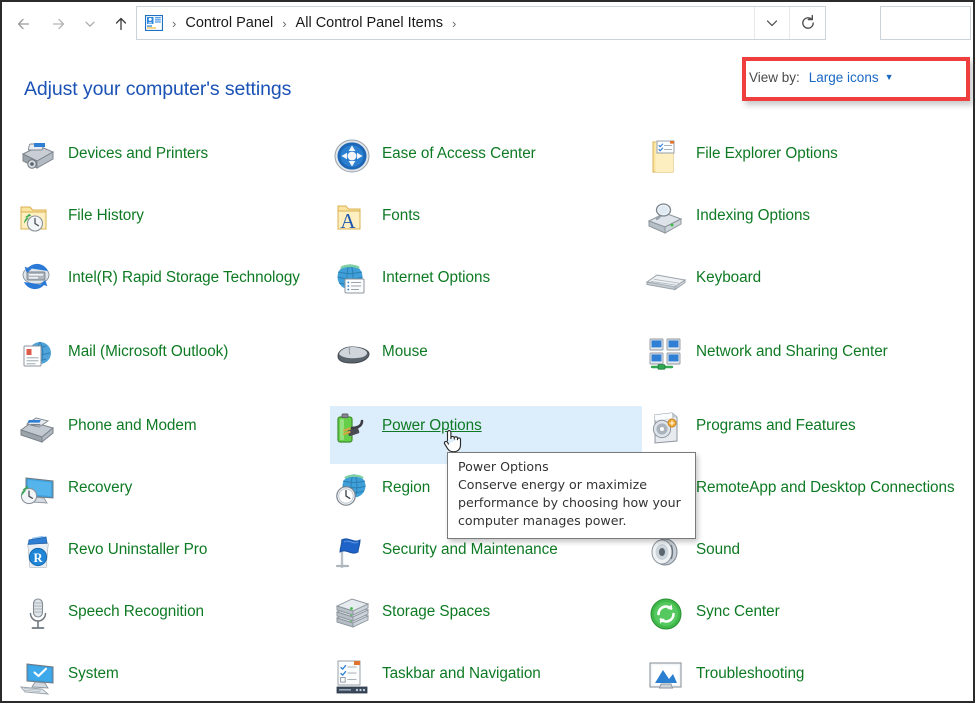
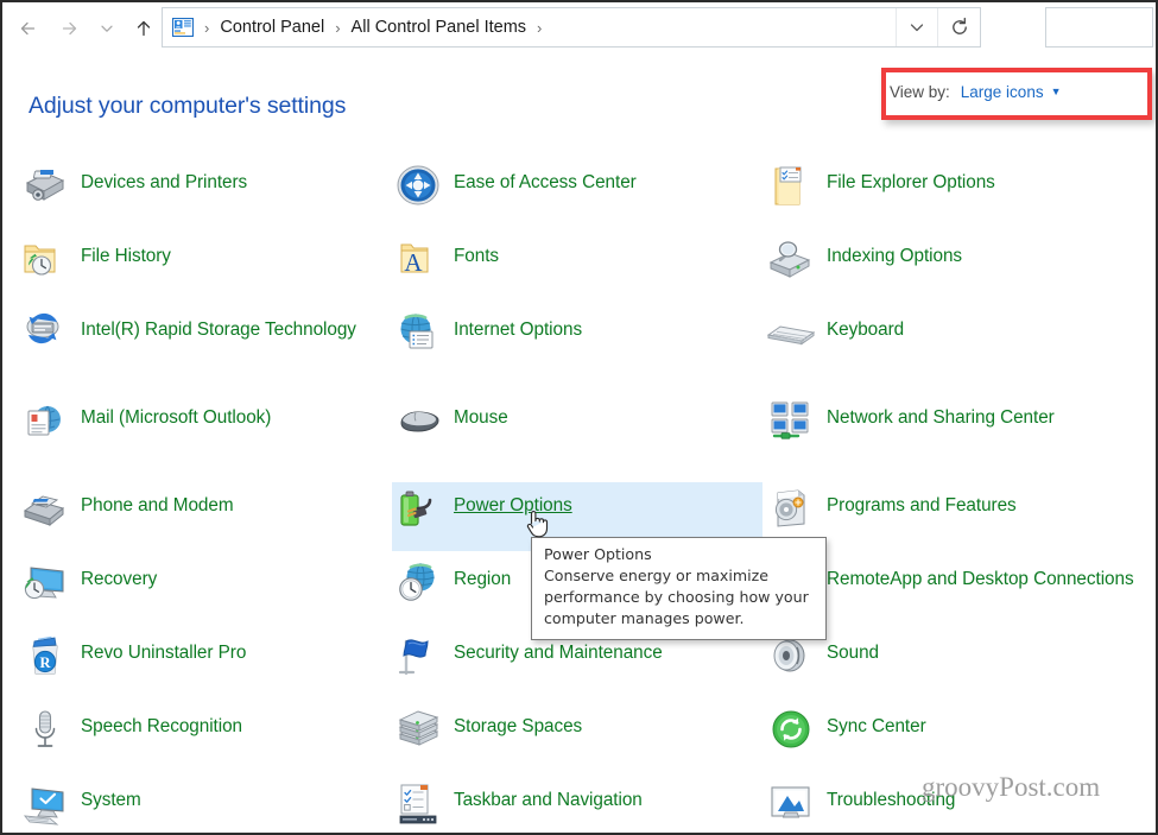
  ›
  Control Panel
  ›
  All Control Panel Items
  ›
  Adjust your computer's settings
  View by:
  Large icons
  ▼
  Devices and Printers
  File History
  Intel(R) Rapid Storage Technology
  Mail (Microsoft Outlook)
  Phone and Modem
  Recovery
  R
  Revo Uninstaller Pro
  Speech Recognition
  System
  Ease of Access Center
  A
  Fonts
  Internet Options
  Mouse
  Power Options
  Region
  Security and Maintenance
  Storage Spaces
  Taskbar and Navigation
  File Explorer Options
  Indexing Options
  Keyboard
  Network and Sharing Center
  Programs and Features
  RemoteApp and Desktop Connections
  Sound
  Sync Center
  Troubleshooting
  Power Options
  Conserve energy or maximize performance by choosing how your computer manages power.
+ groovyPost.com
